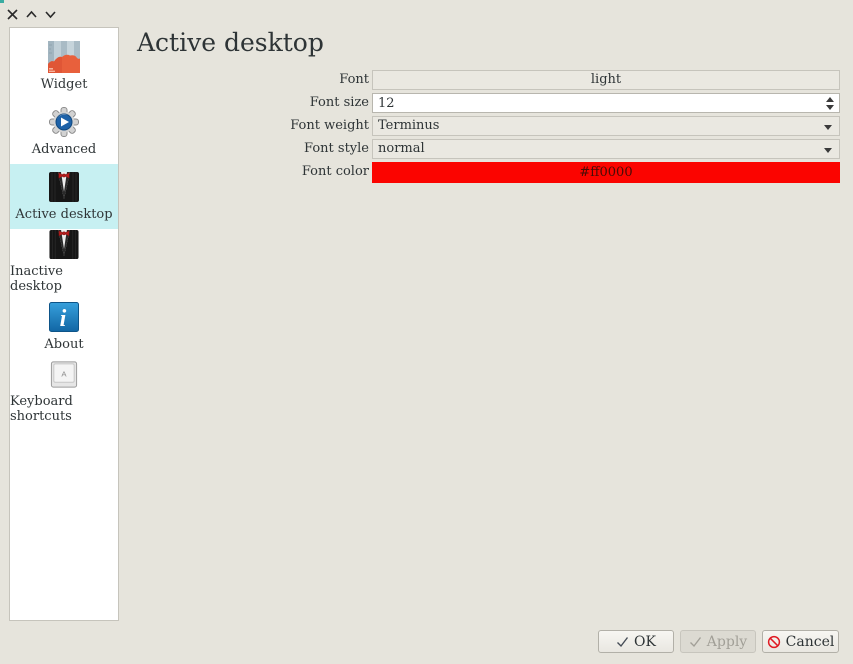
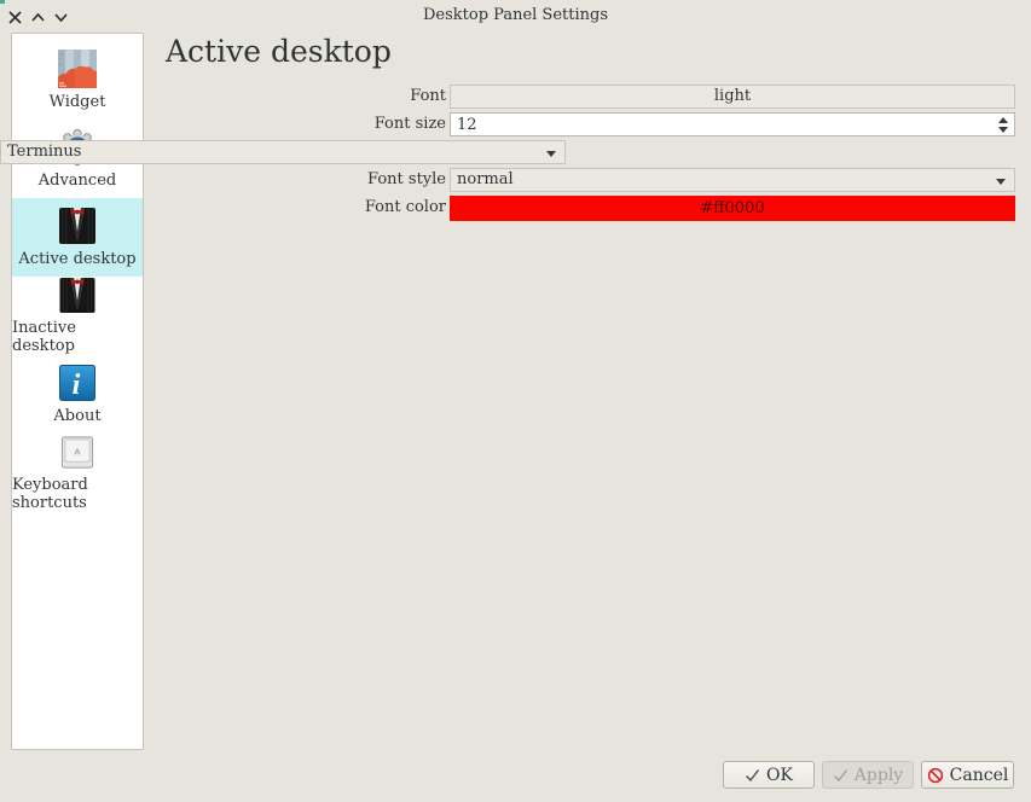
+ Desktop Panel Settings
  Widget
  Advanced
  Active desktop
  Inactive desktop
  i
  About
  A
  Keyboard shortcuts
  Active desktop
  Font
  light
  Font size
  12
- Font weight
  Terminus
  Font style
  normal
  Font color
  #ff0000
  OK
  Apply
  Cancel
